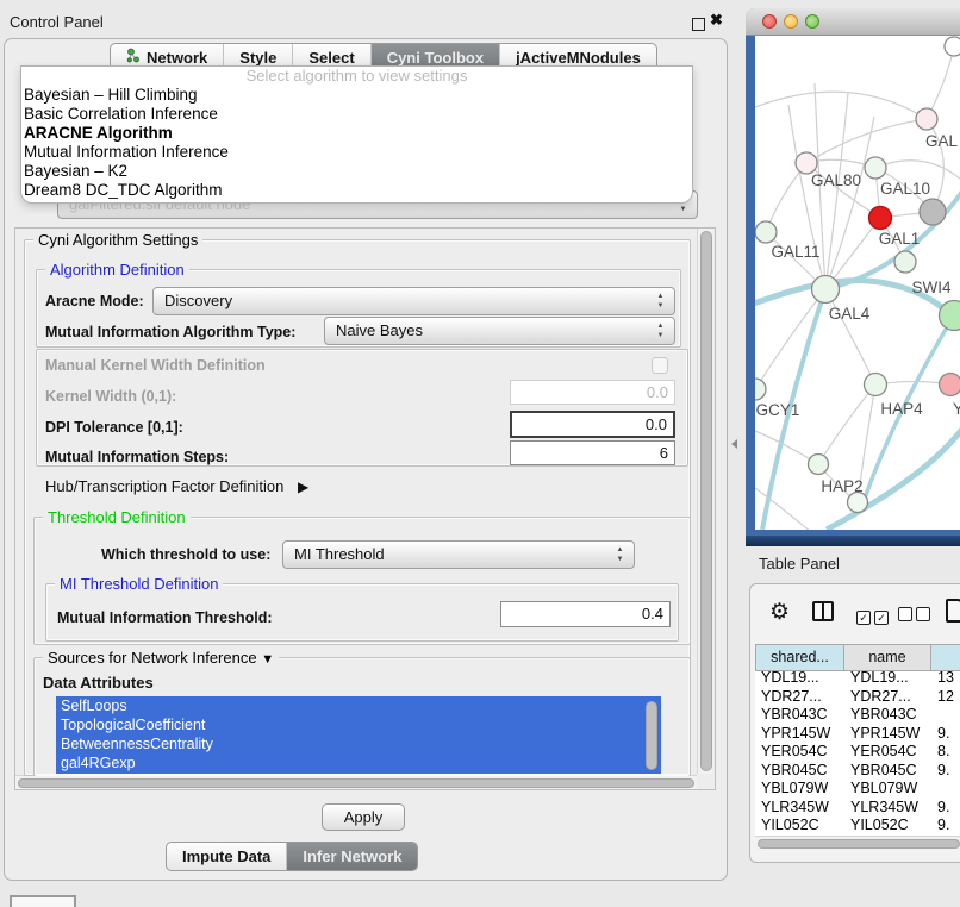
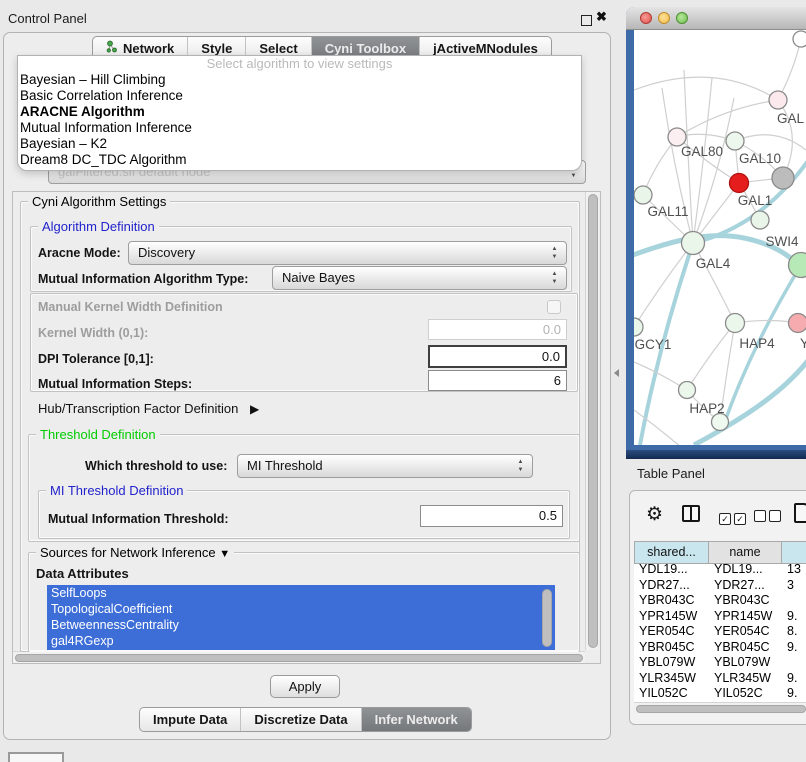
  Control Panel
  ✖
  Network
  Style
  Select
  Cyni Toolbox
  jActiveMNodules
  galFiltered.sif default node
  Select algorithm to view settings
  Bayesian – Hill Climbing
  Basic Correlation Inference
  ARACNE Algorithm
  Mutual Information Inference
  Bayesian – K2
  Dream8 DC_TDC Algorithm
  Cyni Algorithm Settings
  Algorithm Definition
  Aracne Mode:
  Discovery
  Mutual Information Algorithm Type:
  Naive Bayes
  Manual Kernel Width Definition
  Kernel Width (0,1):
  0.0
  DPI Tolerance [0,1]:
  0.0
  Mutual Information Steps:
  6
  Hub/Transcription Factor Definition ▶
  Threshold Definition
  Which threshold to use:
  MI Threshold
  MI Threshold Definition
  Mutual Information Threshold:
- 0.4
+ 0.5
  Sources for Network Inference ▼
  Data Attributes
  SelfLoops
  TopologicalCoefficient
  BetweennessCentrality
  gal4RGexp
  Apply
  Impute Data
+ Discretize Data
  Infer Network
  GAL
  GAL80
  GAL10
  GAL1
  GAL11
  SWI4
  GAL4
  GCY1
  HAP4
  Y
  HAP2
  Table Panel
  ⚙
  ✓ ✓
  shared...
  name
  YDL19...
  YDL19...
  13
  YDR27...
  YDR27...
- 12
+ 3
  YBR043C
  YBR043C
  YPR145W
  YPR145W
  9.
  YER054C
  YER054C
  8.
  YBR045C
  YBR045C
  9.
  YBL079W
  YBL079W
  YLR345W
  YLR345W
  9.
  YIL052C
  YIL052C
  9.
